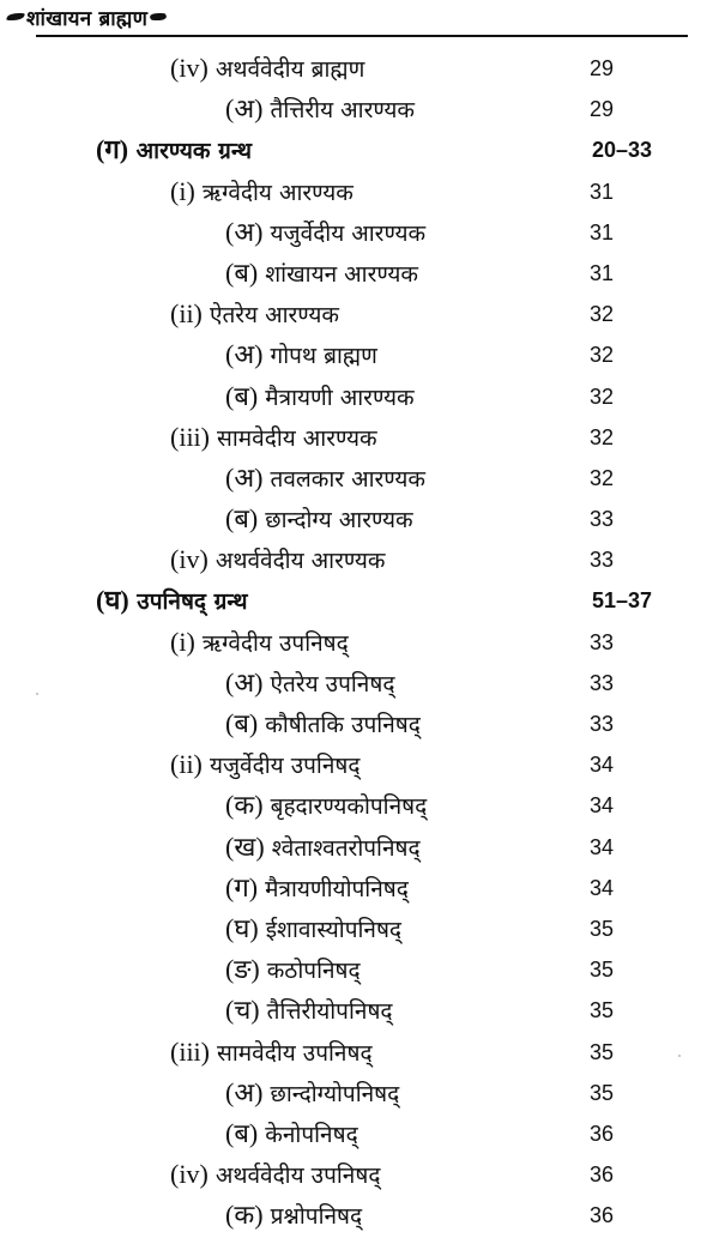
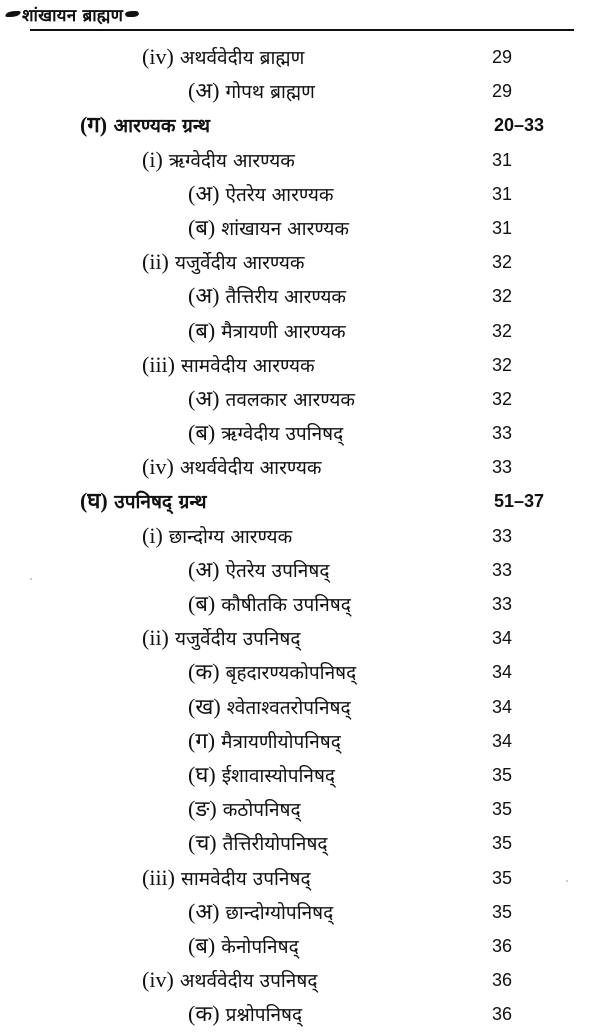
  शांखायन ब्राह्मण
  (iv) अथर्ववेदीय ब्राह्मण
  29
- (अ) तैत्तिरीय आरण्यक
+ (अ) गोपथ ब्राह्मण
  29
  (ग) आरण्यक ग्रन्थ
  20–33
  (i) ऋग्वेदीय आरण्यक
  31
- (अ) यजुर्वेदीय आरण्यक
+ (अ) ऐतरेय आरण्यक
  31
  (ब) शांखायन आरण्यक
  31
- (ii) ऐतरेय आरण्यक
+ (ii) यजुर्वेदीय आरण्यक
  32
- (अ) गोपथ ब्राह्मण
+ (अ) तैत्तिरीय आरण्यक
  32
  (ब) मैत्रायणी आरण्यक
  32
  (iii) सामवेदीय आरण्यक
  32
  (अ) तवलकार आरण्यक
  32
- (ब) छान्दोग्य आरण्यक
+ (ब) ऋग्वेदीय उपनिषद्
  33
  (iv) अथर्ववेदीय आरण्यक
  33
  (घ) उपनिषद् ग्रन्थ
  51–37
- (i) ऋग्वेदीय उपनिषद्
+ (i) छान्दोग्य आरण्यक
  33
  (अ) ऐतरेय उपनिषद्
  33
  (ब) कौषीतकि उपनिषद्
  33
  (ii) यजुर्वेदीय उपनिषद्
  34
  (क) बृहदारण्यकोपनिषद्
  34
  (ख) श्वेताश्वतरोपनिषद्
  34
  (ग) मैत्रायणीयोपनिषद्
  34
  (घ) ईशावास्योपनिषद्
  35
  (ङ) कठोपनिषद्
  35
  (च) तैत्तिरीयोपनिषद्
  35
  (iii) सामवेदीय उपनिषद्
  35
  (अ) छान्दोग्योपनिषद्
  35
  (ब) केनोपनिषद्
  36
  (iv) अथर्ववेदीय उपनिषद्
  36
  (क) प्रश्नोपनिषद्
  36
